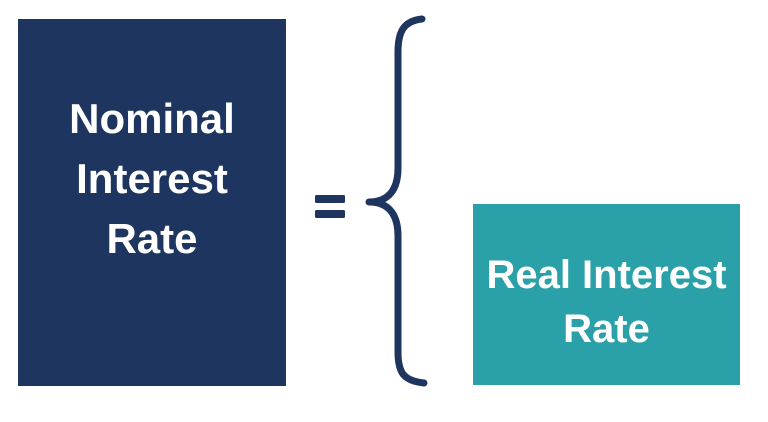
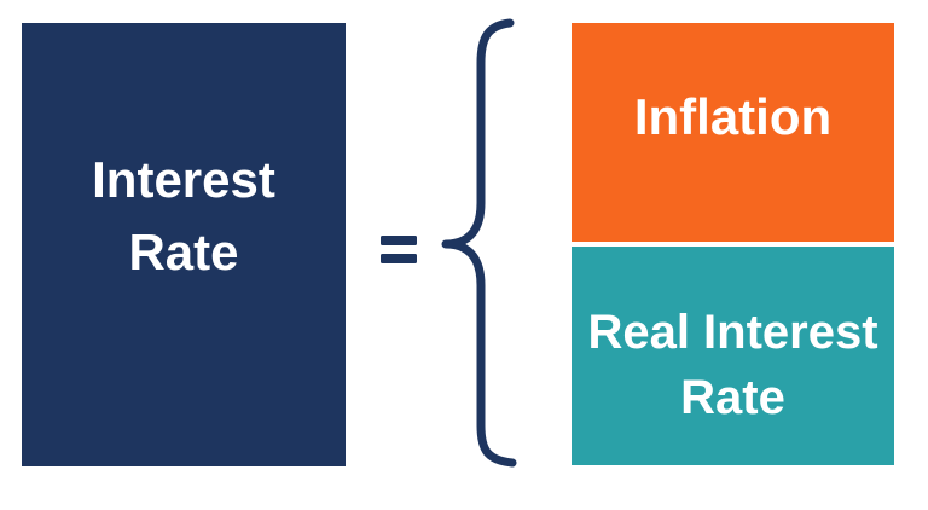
- Nominal
  Interest
  Rate
+ Inflation
  Real Interest
  Rate
